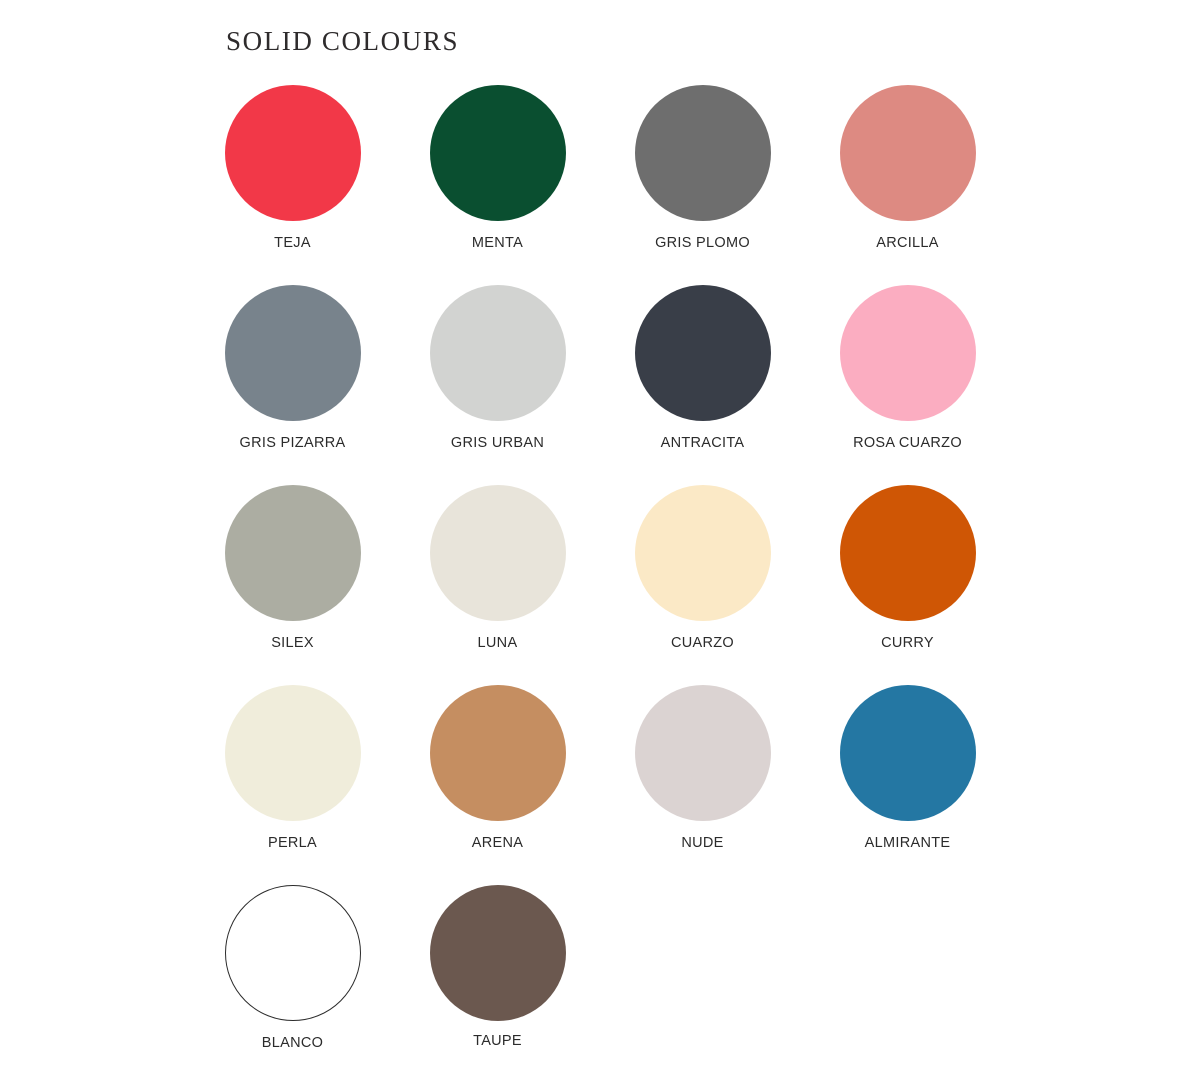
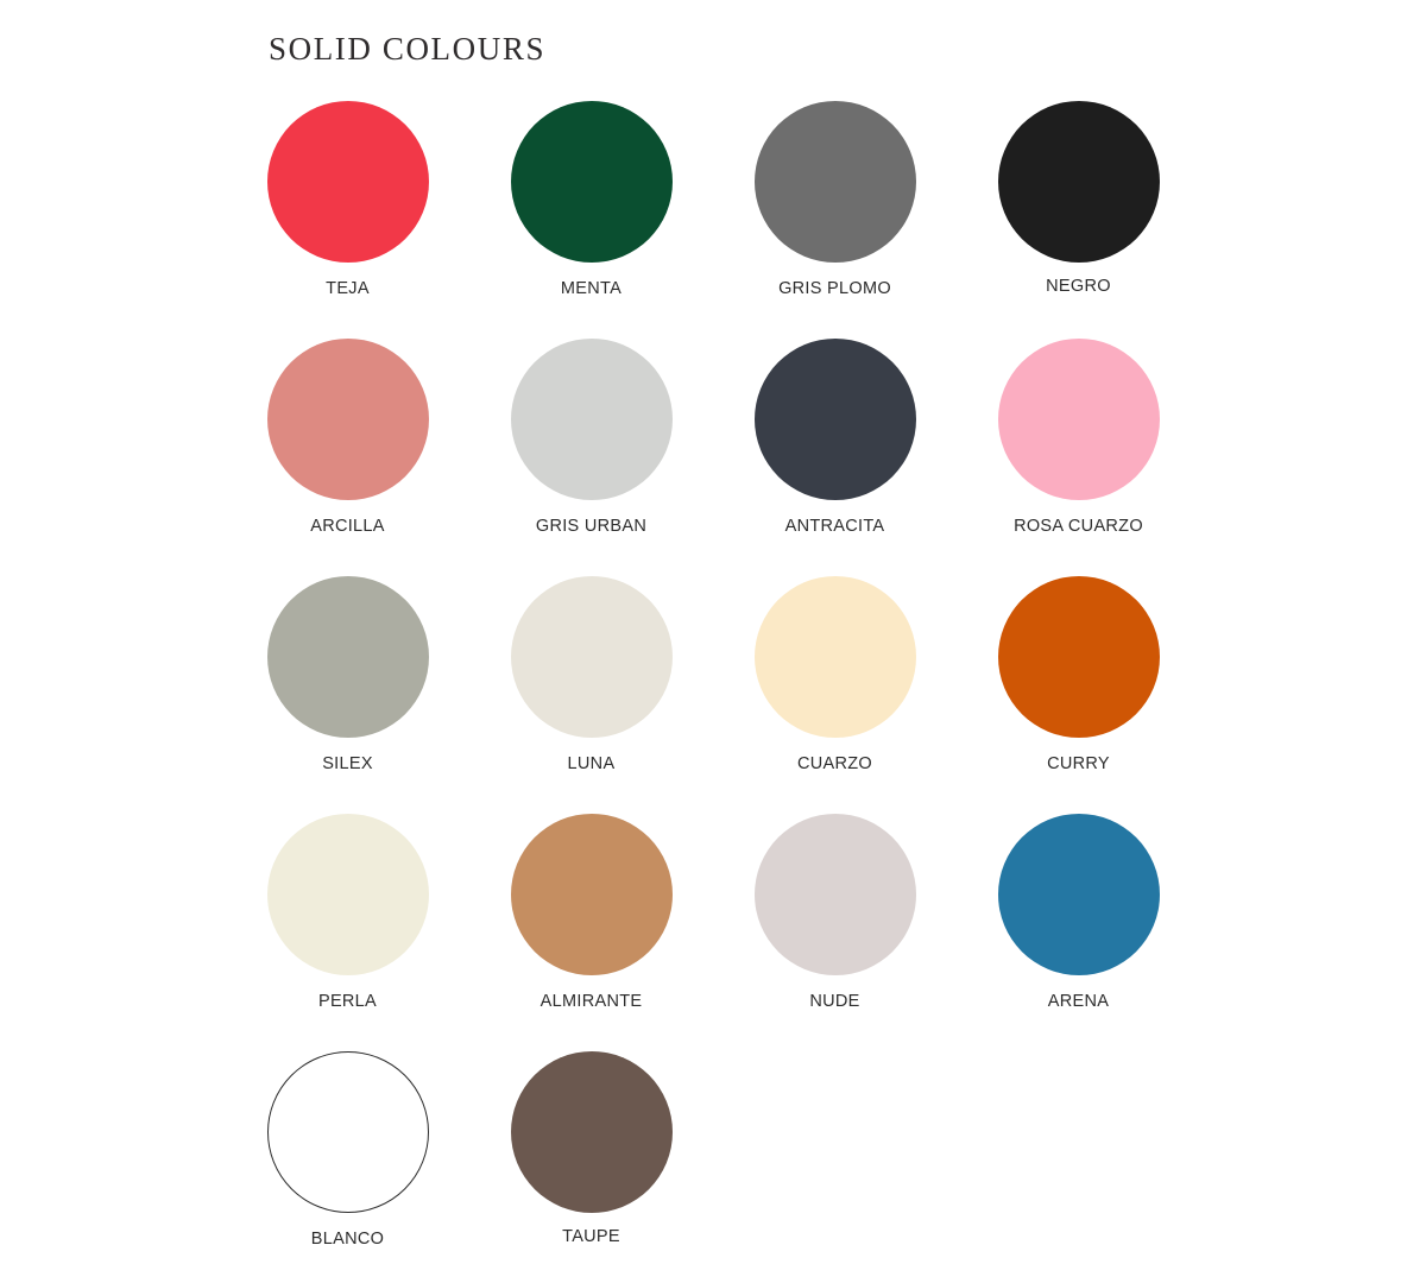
  SOLID COLOURS
  TEJA
  MENTA
  GRIS PLOMO
+ NEGRO
  ARCILLA
- GRIS PIZARRA
  GRIS URBAN
  ANTRACITA
  ROSA CUARZO
  SILEX
  LUNA
  CUARZO
  CURRY
  PERLA
- ARENA
+ ALMIRANTE
  NUDE
- ALMIRANTE
+ ARENA
  BLANCO
  TAUPE
